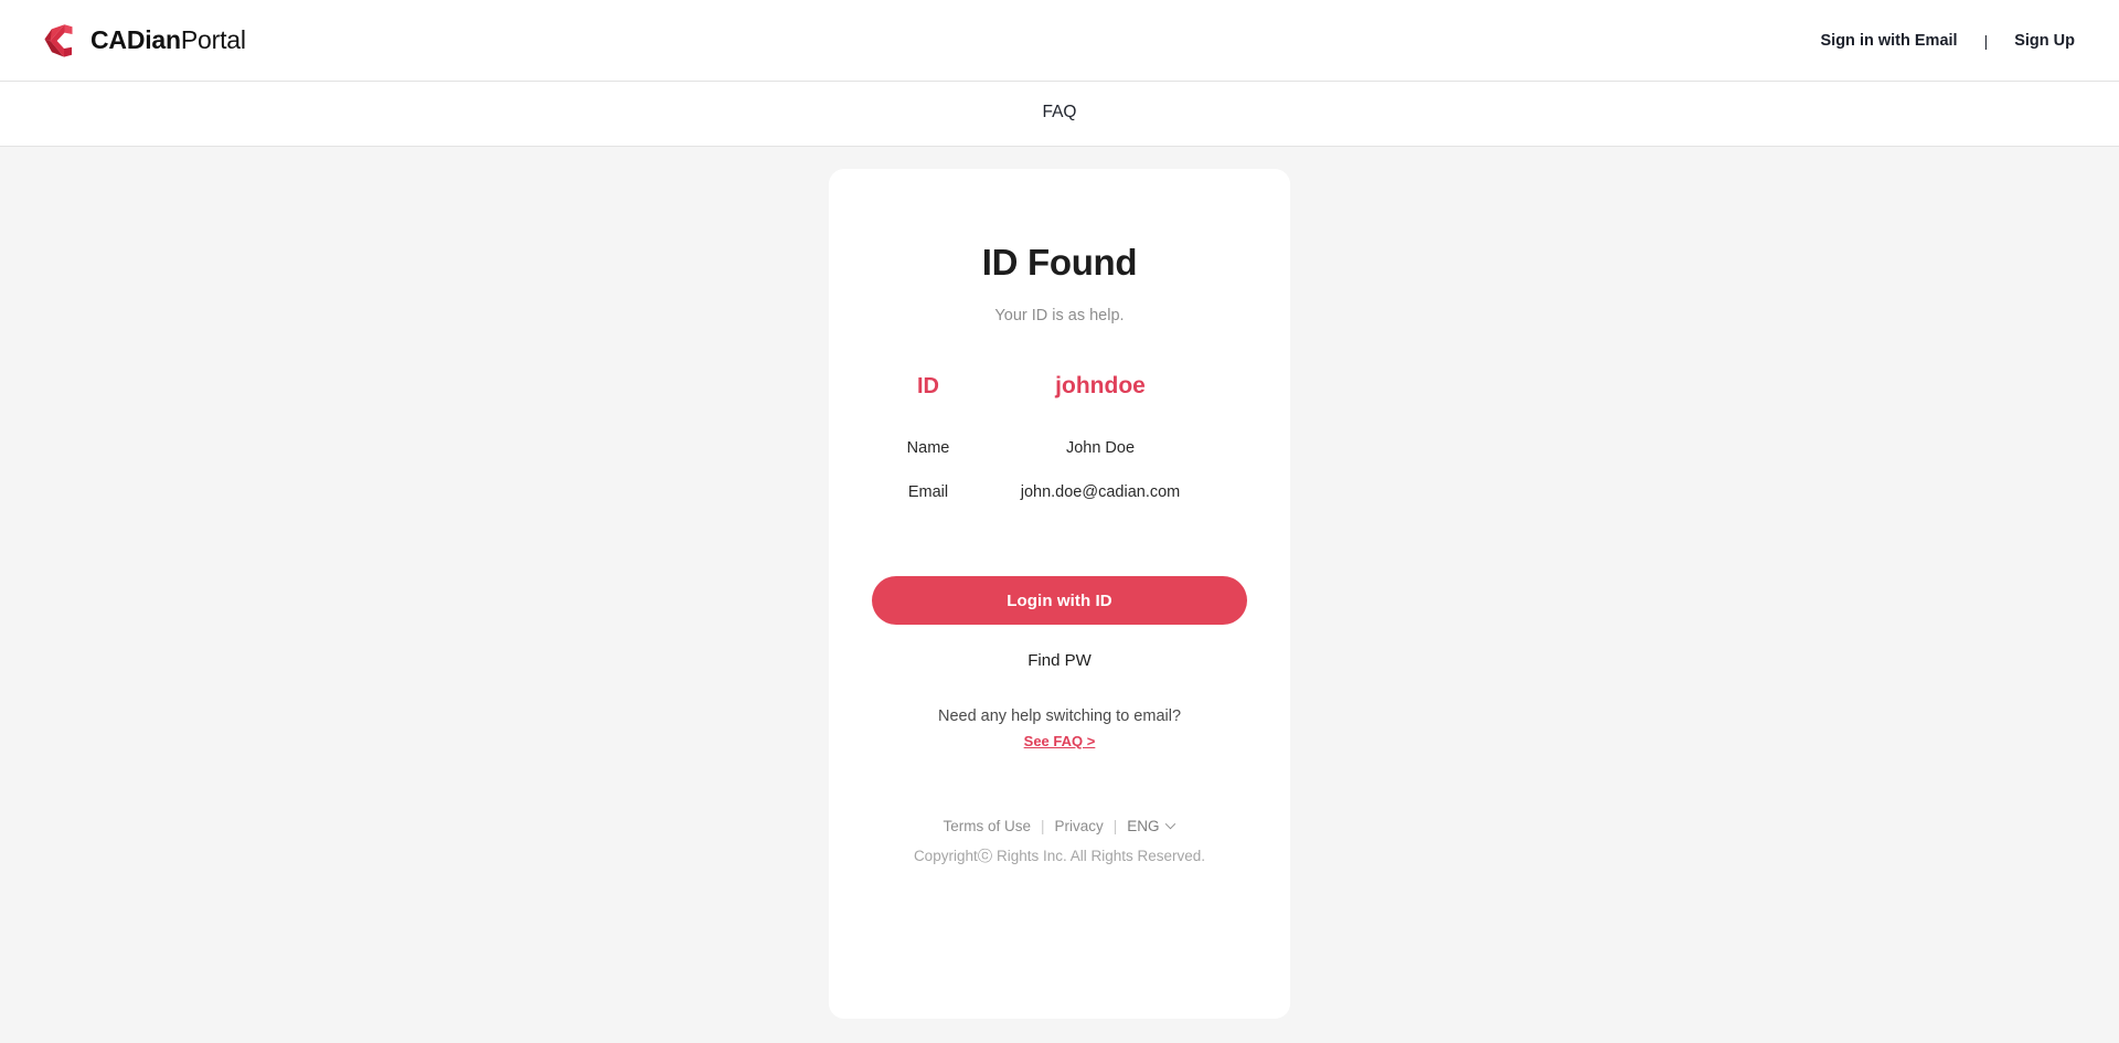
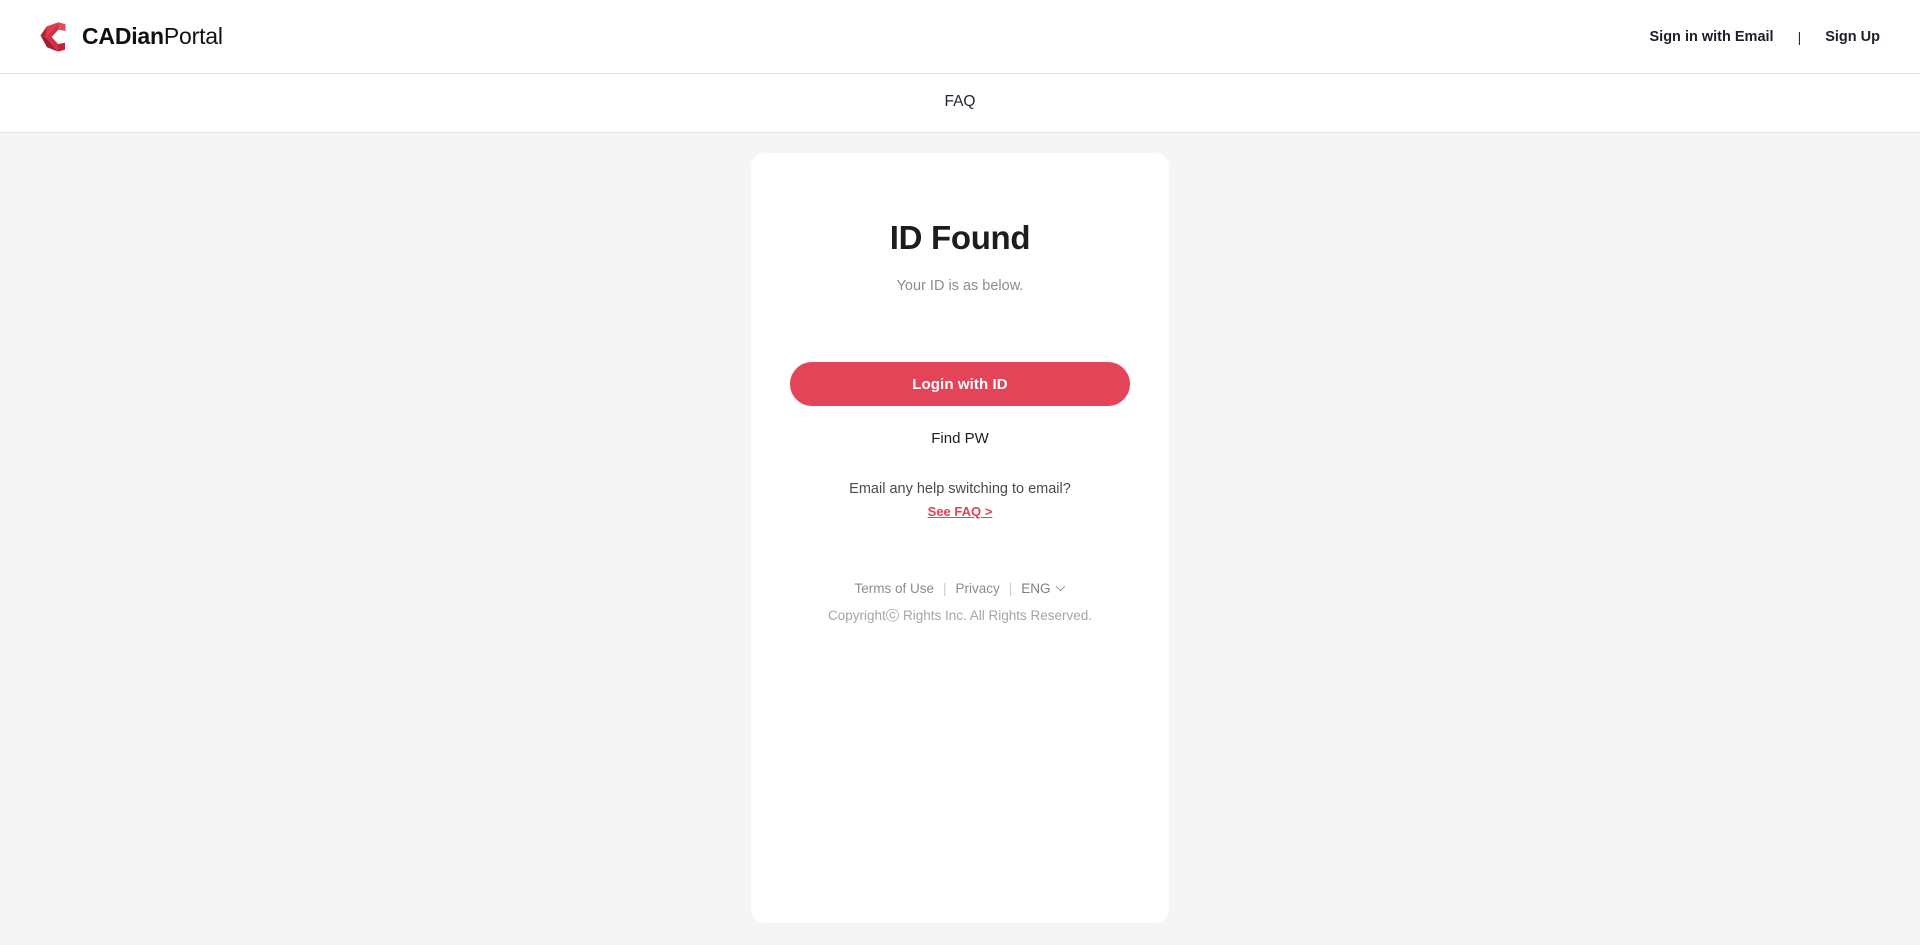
  CADianPortal
  Sign in with Email
  |
  Sign Up
  FAQ
  ID Found
- Your ID is as help.
+ Your ID is as below.
- ID
- johndoe
- Name
- John Doe
- Email
- john.doe@cadian.com
  Login with ID
  Find PW
- Need any help switching to email?
+ Email any help switching to email?
  See FAQ >
  Terms of Use
  |
  Privacy
  |
  ENG
  Copyrightⓒ Rights Inc. All Rights Reserved.
